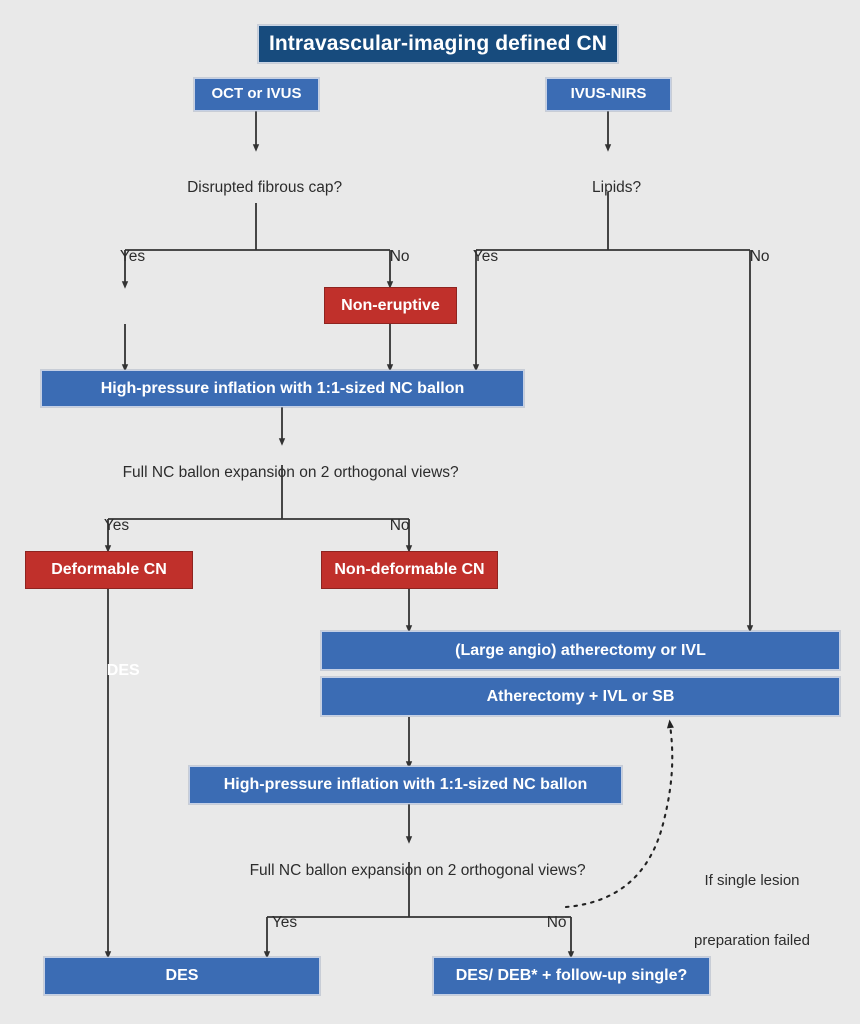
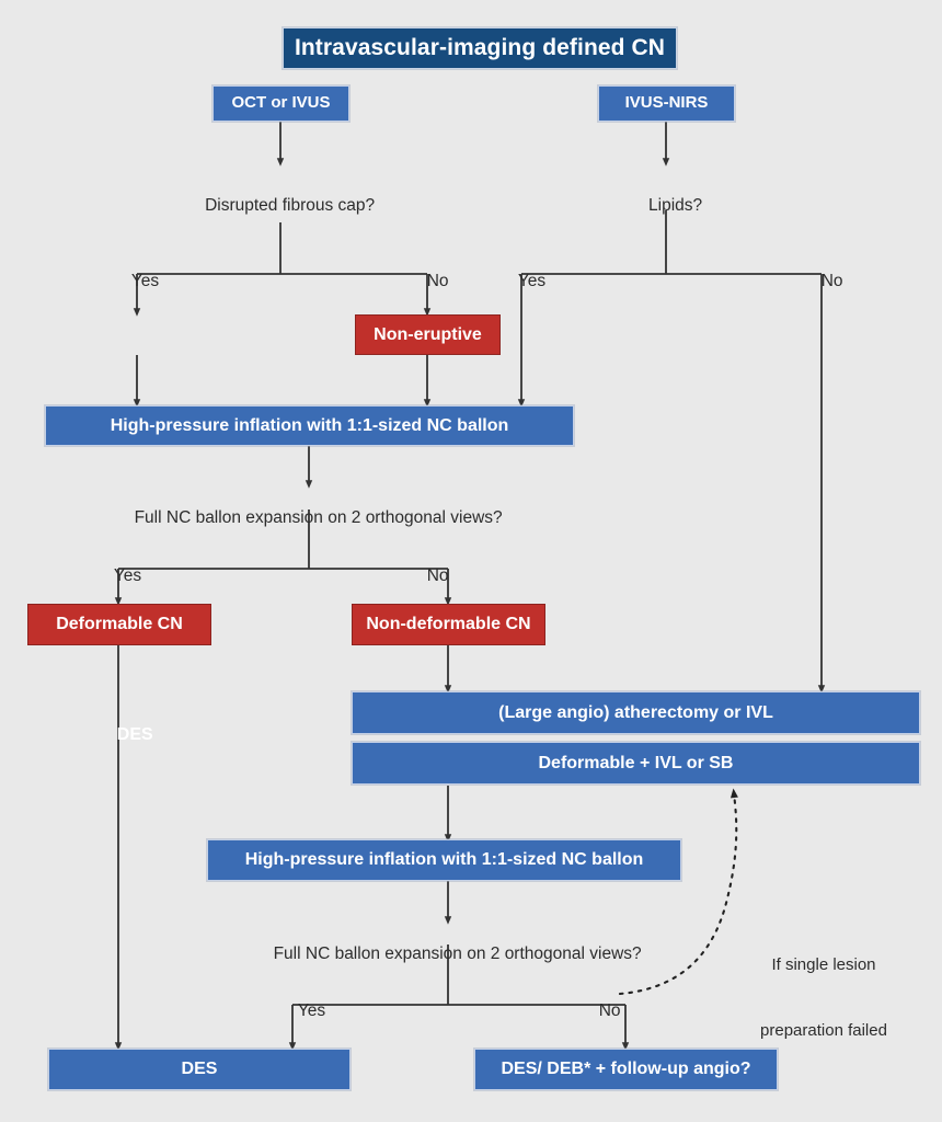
  Intravascular-imaging defined CN
  OCT or IVUS
  IVUS-NIRS
  Non-eruptive
  High-pressure inflation with 1:1-sized NC ballon
  Deformable CN
  Non-deformable CN
  (Large angio) atherectomy or IVL
- Atherectomy + IVL or SB
+ Deformable + IVL or SB
  High-pressure inflation with 1:1-sized NC ballon
  DES
- DES/ DEB* + follow-up single?
+ DES/ DEB* + follow-up angio?
  Disrupted fibrous cap?
  Lipids?
  Full NC ballon expansion on 2 orthogonal views?
  Full NC ballon expansion on 2 orthogonal views?
  Yes
  No
  Yes
  No
  Yes
  No
  Yes
  No
  DES
  If single lesion
  preparation failed
